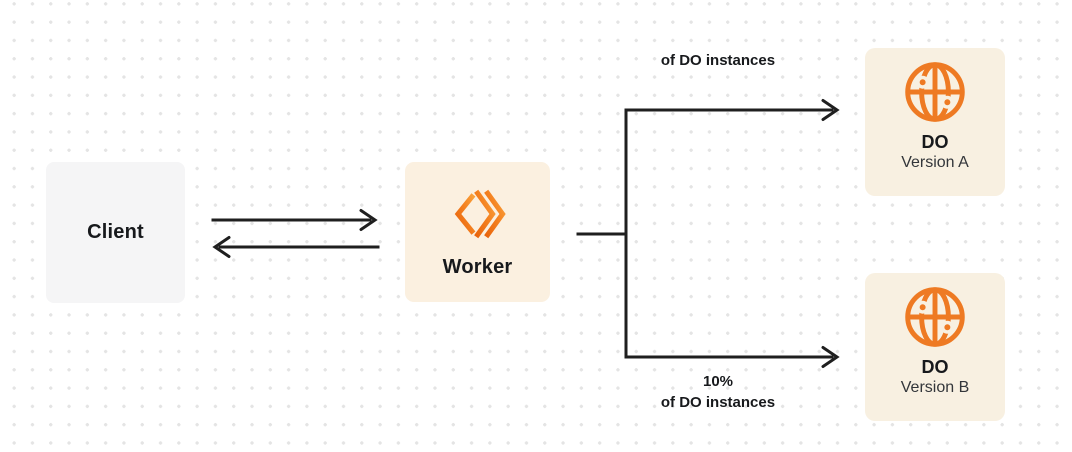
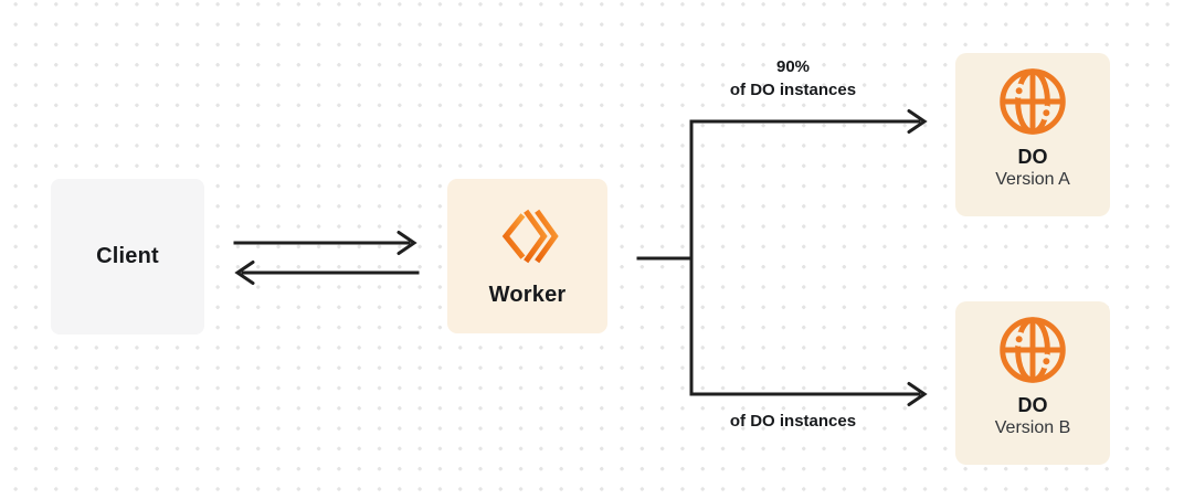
  Client
  Worker
  DO
  Version A
  DO
  Version B
+ 90%
  of DO instances
- 10%
  of DO instances
